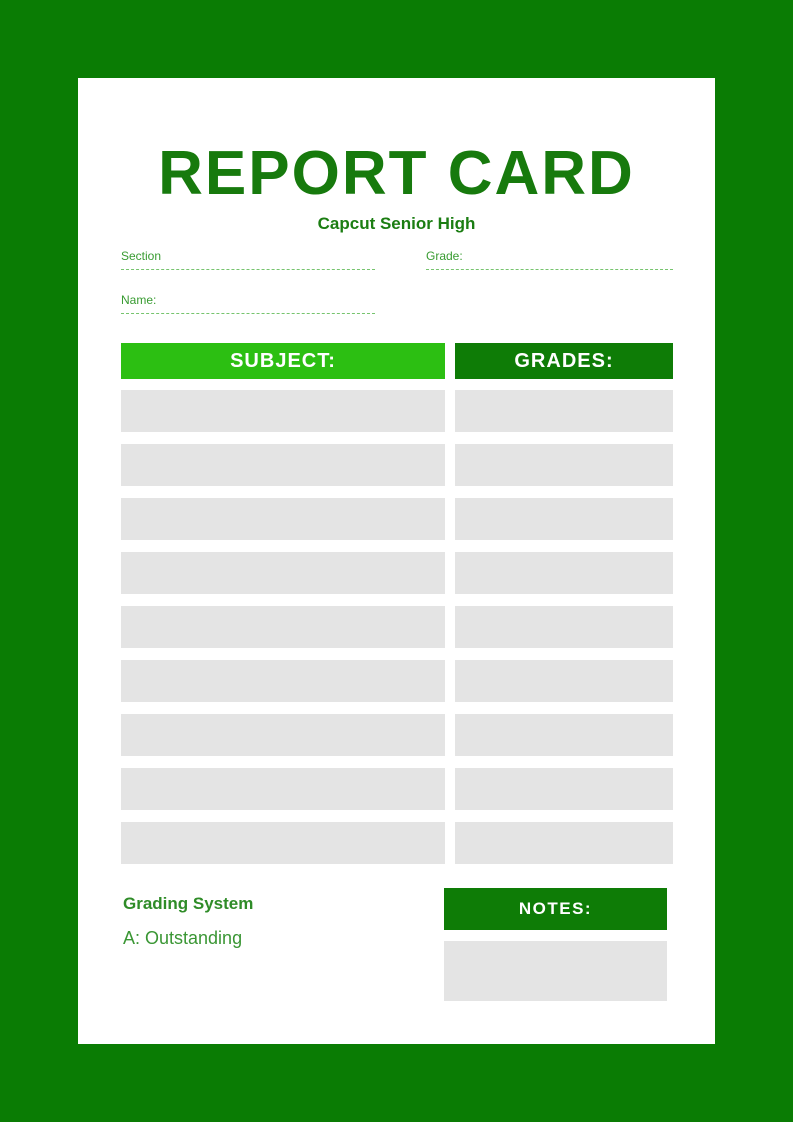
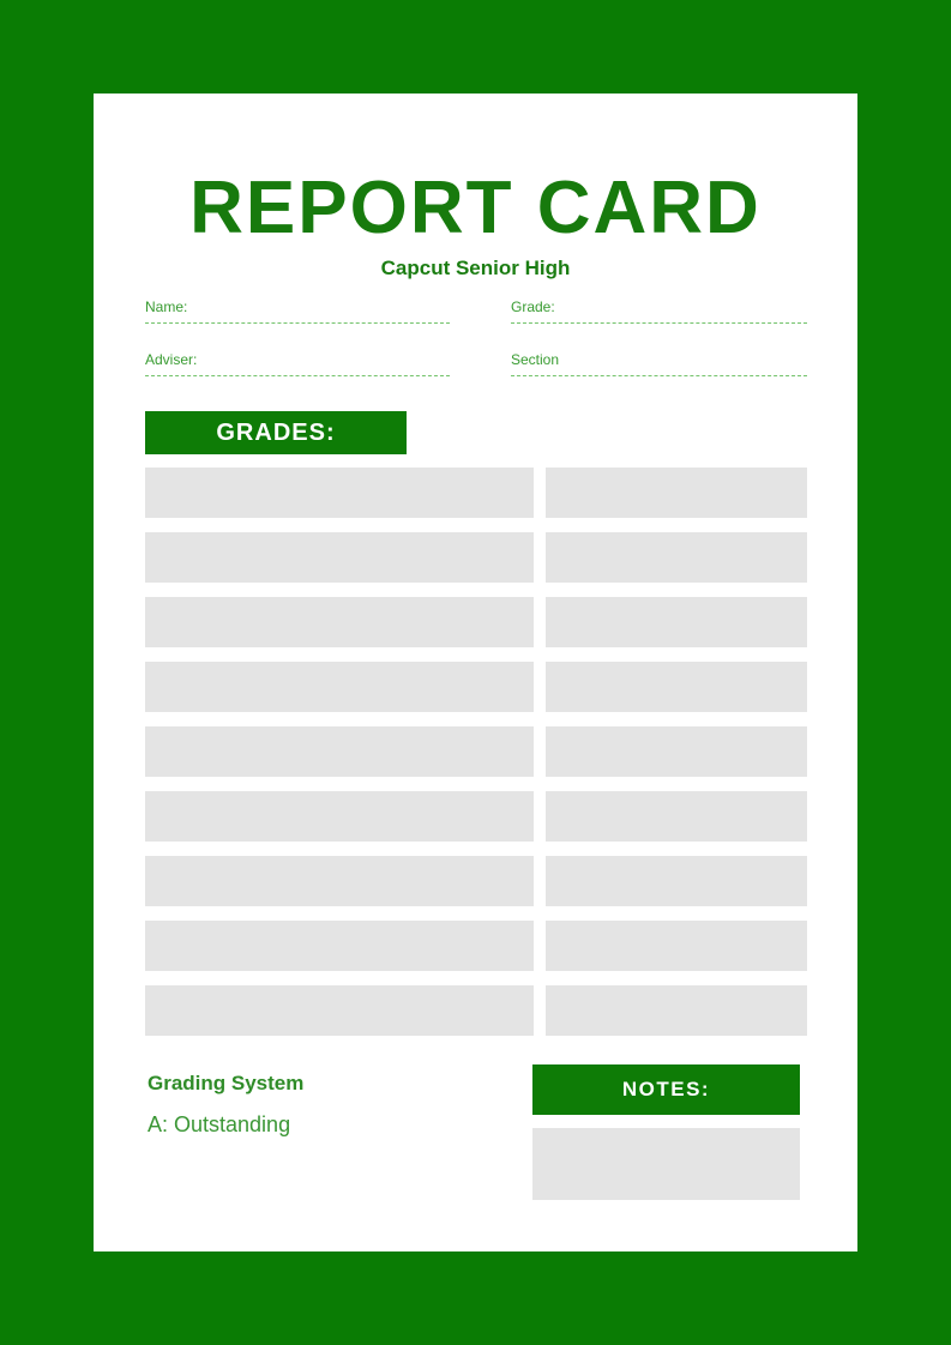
  REPORT CARD
  Capcut Senior High
- Section
+ Name:
  Grade:
+ Adviser:
- Name:
+ Section
- SUBJECT:
  GRADES:
  Grading System
  A: Outstanding
  NOTES:
